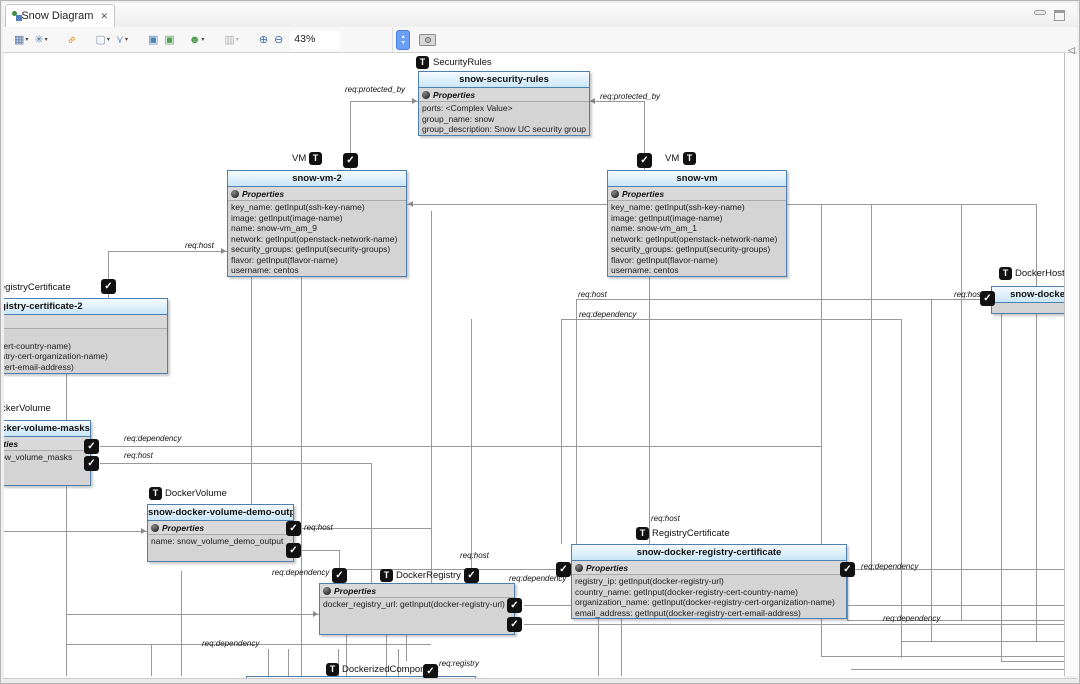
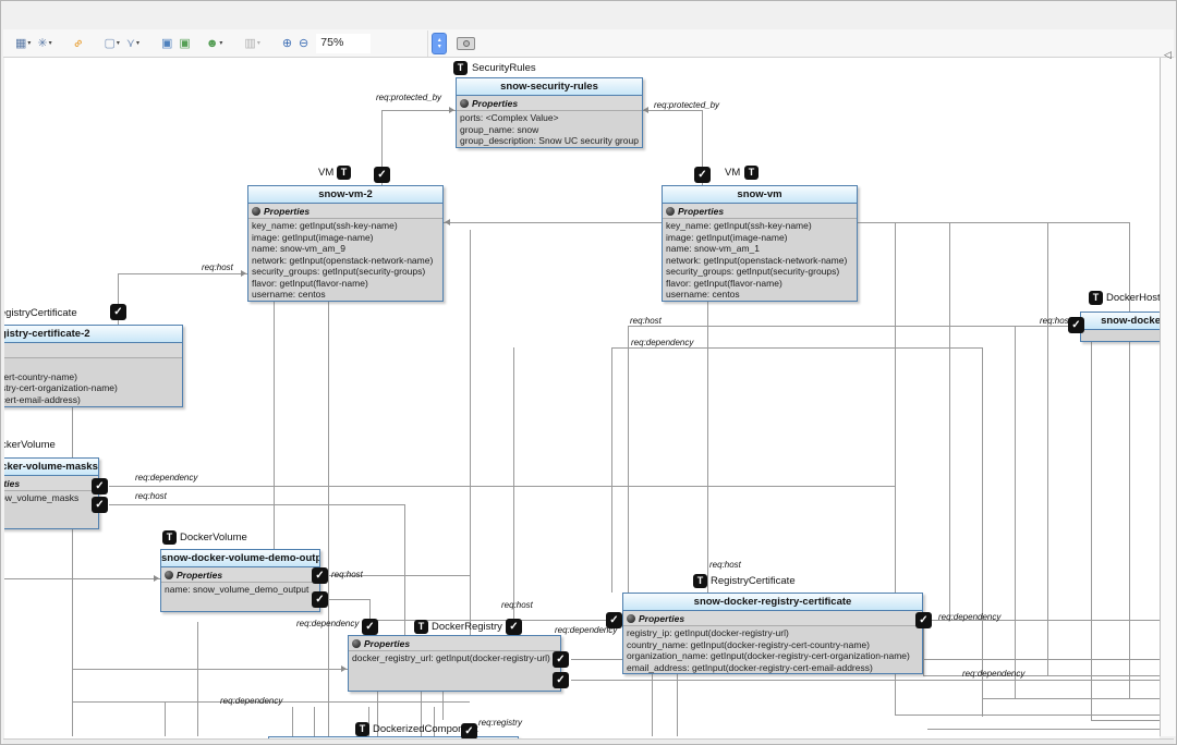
- Snow Diagram
- ✕
  ▦
  ✳
  ▢
  ⋎
  ▣
  ▣
  ☻
  ▥
  ⊕
  ⊖
- 43%
+ 75%
  snow-security-rules
  Properties
  ports: <Complex Value>
  group_name: snow
  group_description: Snow UC security group
  snow-vm-2
  Properties
  key_name: getInput(ssh-key-name)
  image: getInput(image-name)
  name: snow-vm_am_9
  network: getInput(openstack-network-name)
  security_groups: getInput(security-groups)
  flavor: getInput(flavor-name)
  username: centos
  snow-vm
  Properties
  key_name: getInput(ssh-key-name)
  image: getInput(image-name)
  name: snow-vm_am_1
  network: getInput(openstack-network-name)
  security_groups: getInput(security-groups)
  flavor: getInput(flavor-name)
  username: centos
  cker-volume-masks
  snow-docker-volume-demo-outp
  Properties
  name: snow_volume_demo_output
  Properties
  docker_registry_url: getInput(docker-registry-url)
  snow-docker-registry-certificate
  Properties
  registry_ip: getInput(docker-registry-url)
  country_name: getInput(docker-registry-cert-country-name)
  organization_name: getInput(docker-registry-cert-organization-name)
  email_address: getInput(docker-registry-cert-email-address)
  T
  SecurityRules
  VM
  T
  VM
  T
  gistryCertificate
  ckerVolume
  T
  DockerVolume
  T
  DockerRegistry
  T
  RegistryCertificate
  T
  DockerHost
  T
  DockerizedCompo
  ✓
  ✓
  ✓
  ✓
  ✓
  ✓
  ✓
  ✓
  ✓
  ✓
  ✓
  ✓
  ✓
  ✓
  ✓
  req:protected_by
  req:protected_by
  req:host
  req:host
  req:dependency
  req:hos
  req:dependency
  req:host
  req:host
  req:dependency
  req:host
  req:host
  req:dependency
  req:dependency
  req:dependency
  req:dependency
  req:registry
  ◁
